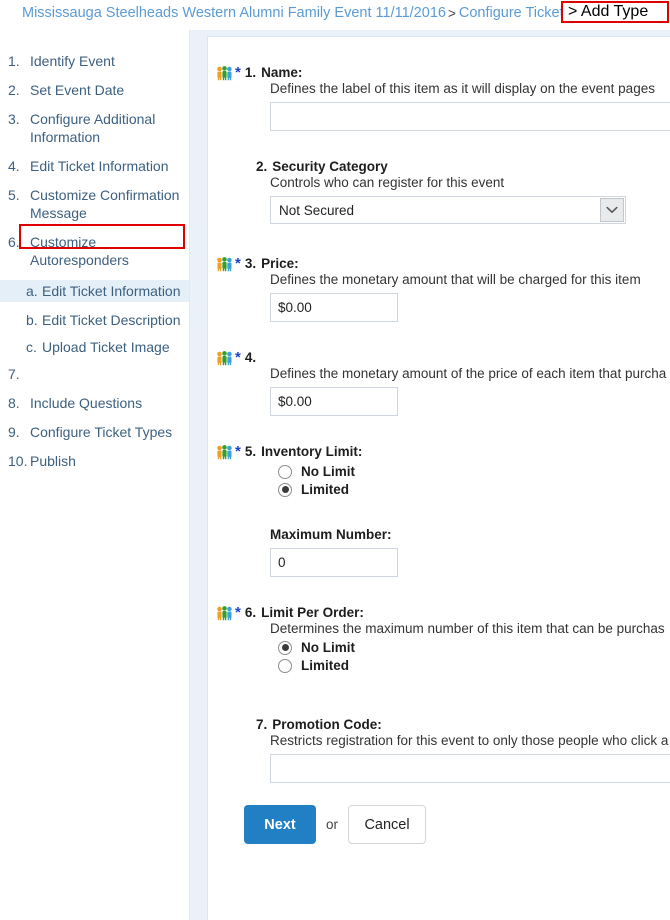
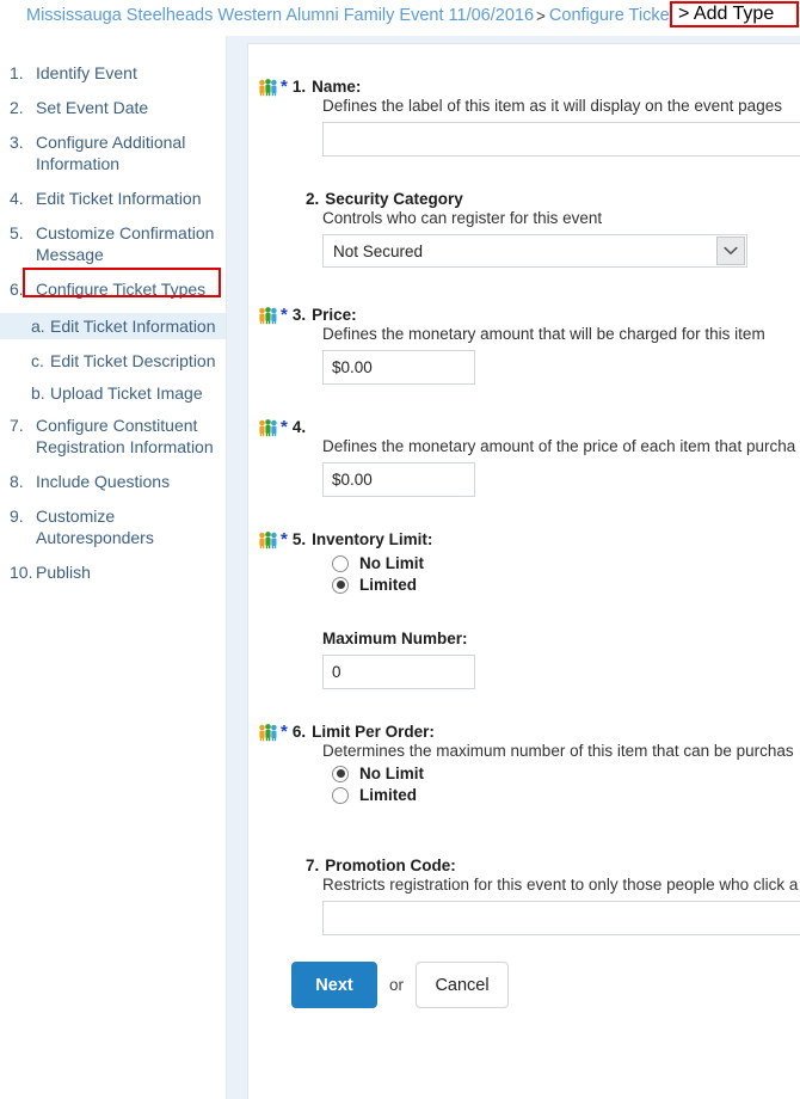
- Mississauga Steelheads Western Alumni Family Event 11/11/2016
+ Mississauga Steelheads Western Alumni Family Event 11/06/2016
  >
  Configure Ticke
  > Add Type
  1.
  Identify Event
  2.
  Set Event Date
  3.
  Configure Additional Information
  4.
  Edit Ticket Information
  5.
  Customize Confirmation Message
  6.
- Customize Autoresponders
+ Configure Ticket Types
  a.
  Edit Ticket Information
- b.
+ c.
  Edit Ticket Description
- c.
+ b.
  Upload Ticket Image
  7.
+ Configure Constituent Registration Information
  8.
  Include Questions
  9.
- Configure Ticket Types
+ Customize Autoresponders
  10.
  Publish
  *
  1.
  Name:
  Defines the label of this item as it will display on the event pages
  2.
  Security Category
  Controls who can register for this event
  Not Secured
  *
  3.
  Price:
  Defines the monetary amount that will be charged for this item
  $0.00
  *
  4.
  Defines the monetary amount of the price of each item that purcha
  $0.00
  *
  5.
  Inventory Limit:
  No Limit
  Limited
  Maximum Number:
  0
  *
  6.
  Limit Per Order:
  Determines the maximum number of this item that can be purchas
  No Limit
  Limited
  7.
  Promotion Code:
  Restricts registration for this event to only those people who click a
  Next
  or
  Cancel
